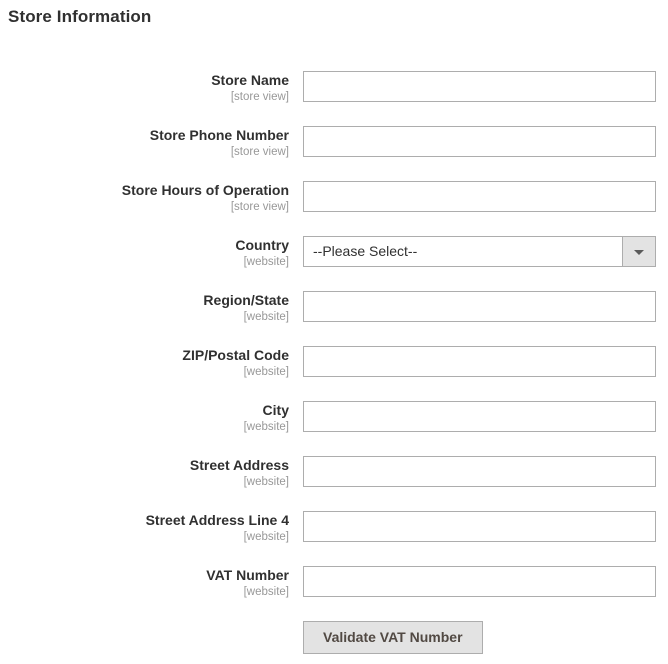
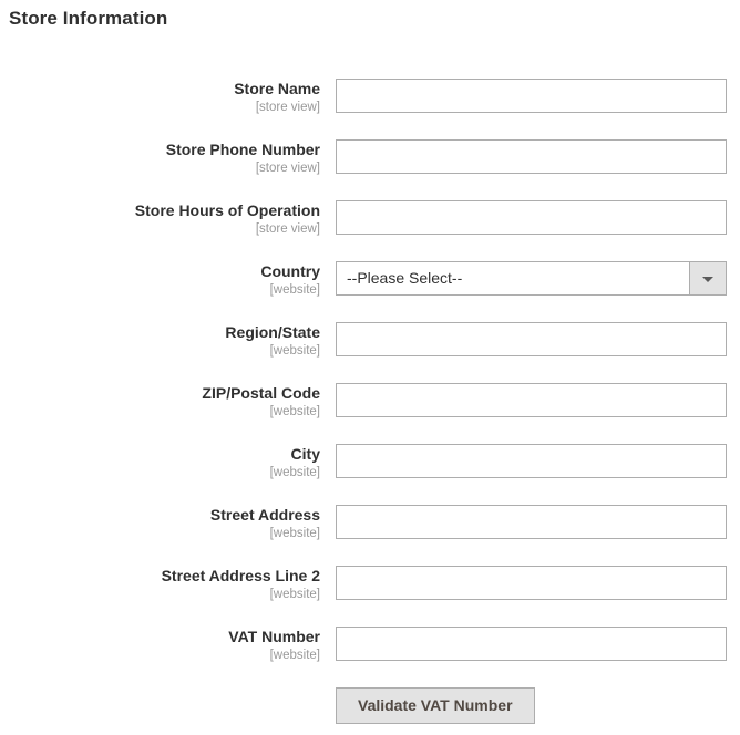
  Store Information
  Store Name
  [store view]
  Store Phone Number
  [store view]
  Store Hours of Operation
  [store view]
  Country
  [website]
  --Please Select--
  Region/State
  [website]
  ZIP/Postal Code
  [website]
  City
  [website]
  Street Address
  [website]
- Street Address Line 4
+ Street Address Line 2
  [website]
  VAT Number
  [website]
  Validate VAT Number
